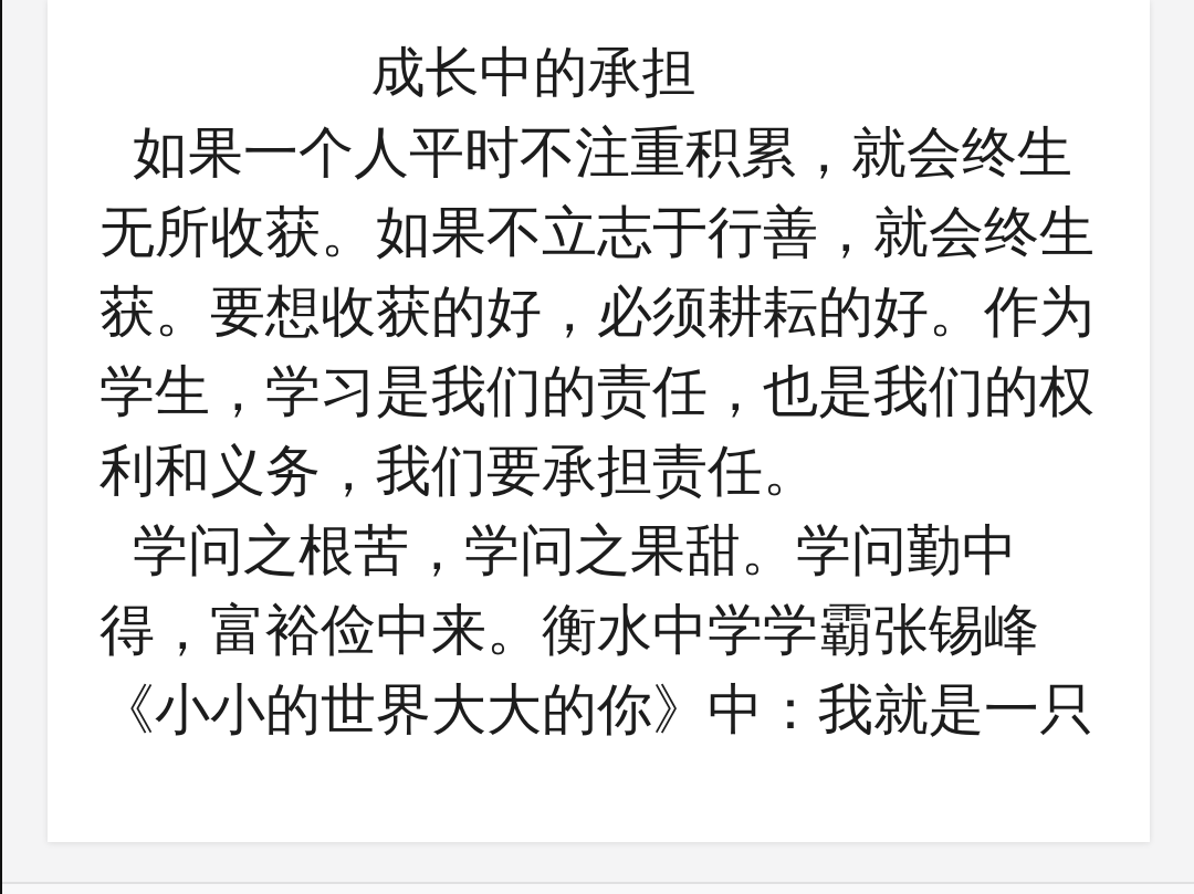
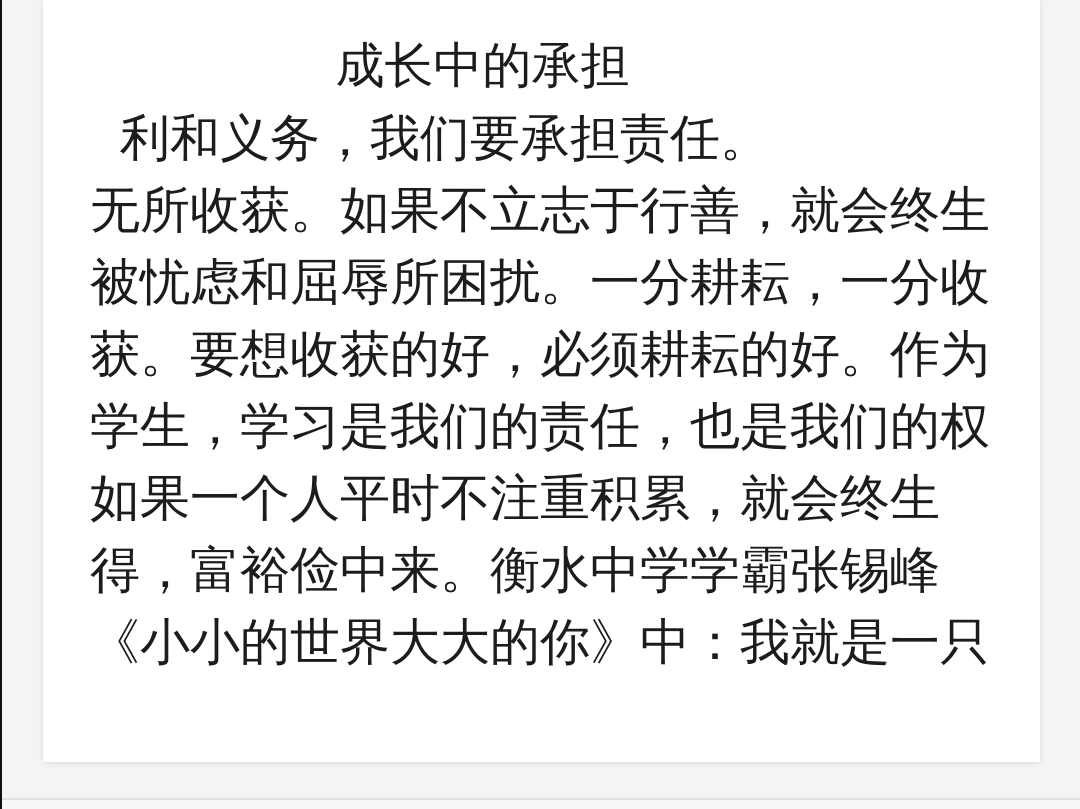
  成长中的承担
- 如果一个人平时不注重积累，就会终生
+ 利和义务，我们要承担责任。
  无所收获。如果不立志于行善，就会终生
+ 被忧虑和屈辱所困扰。一分耕耘，一分收
  获。要想收获的好，必须耕耘的好。作为
  学生，学习是我们的责任，也是我们的权
- 利和义务，我们要承担责任。
+ 如果一个人平时不注重积累，就会终生
- 学问之根苦，学问之果甜。学问勤中
  得，富裕俭中来。衡水中学学霸张锡峰
  《小小的世界大大的你》中：我就是一只
